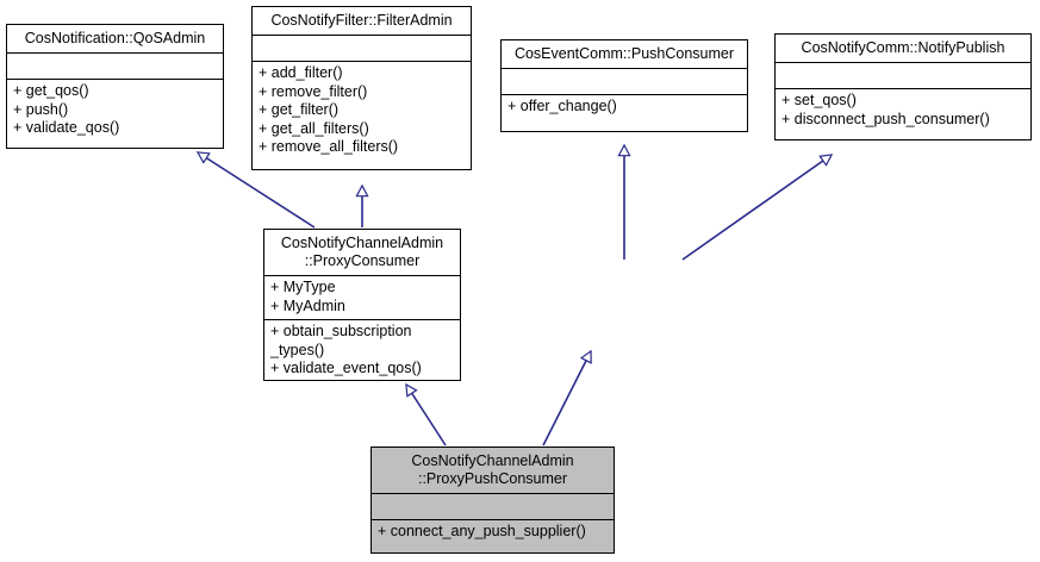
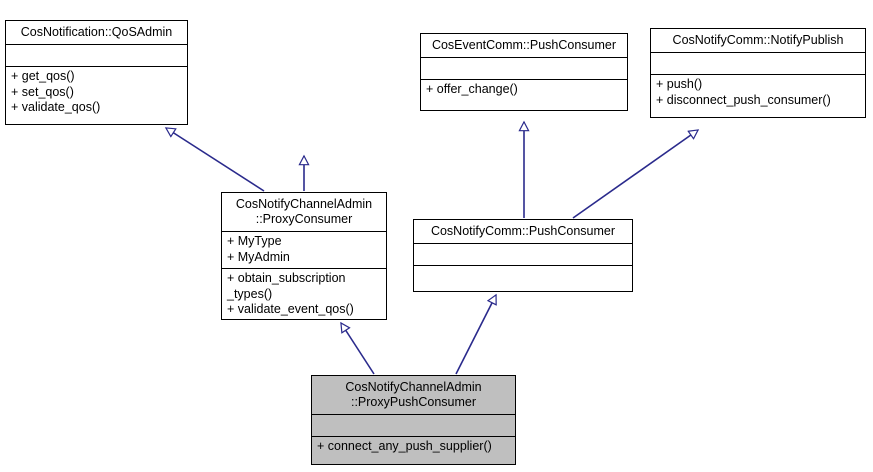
  CosNotification::QoSAdmin
  + get_qos()
- + push()
+ + set_qos()
  + validate_qos()
- CosNotifyFilter::FilterAdmin
- + add_filter()
- + remove_filter()
- + get_filter()
- + get_all_filters()
- + remove_all_filters()
  CosEventComm::PushConsumer
  + offer_change()
  CosNotifyComm::NotifyPublish
- + set_qos()
+ + push()
  + disconnect_push_consumer()
  CosNotifyChannelAdmin
  ::ProxyConsumer
  + MyType
  + MyAdmin
  + obtain_subscription
  _types()
  + validate_event_qos()
+ CosNotifyComm::PushConsumer
  CosNotifyChannelAdmin
  ::ProxyPushConsumer
  + connect_any_push_supplier()
